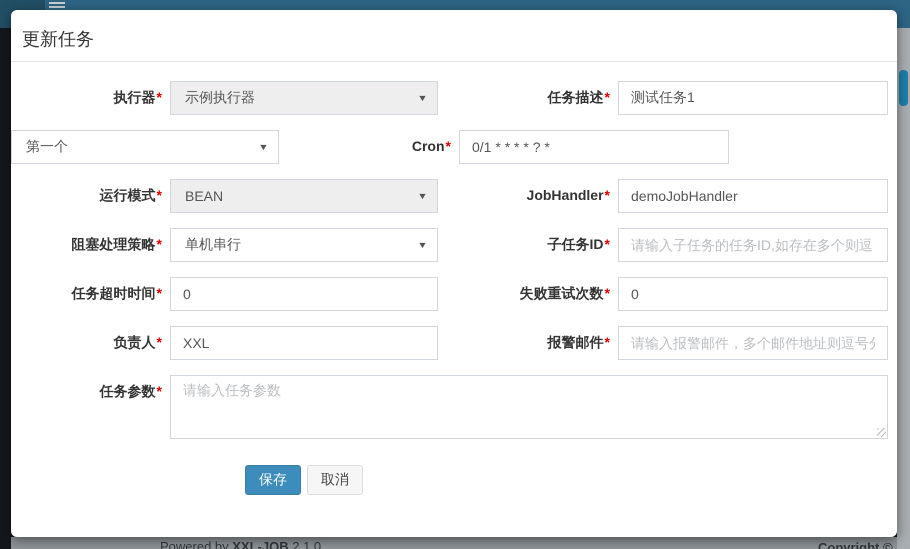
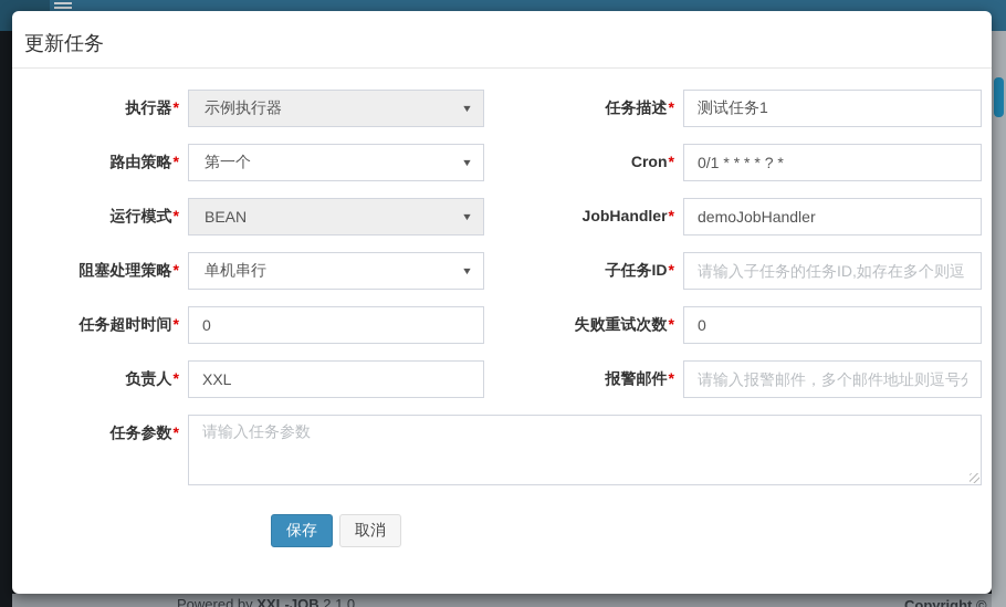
  Powered by XXL-JOB 2.1.0
  Copyright ©
  更新任务
  执行器*
  示例执行器
  ▼
  任务描述*
  测试任务1
+ 路由策略*
  第一个
  ▼
  Cron*
  0/1 * * * * ? *
  运行模式*
  BEAN
  ▼
  JobHandler*
  demoJobHandler
  阻塞处理策略*
  单机串行
  ▼
  子任务ID*
  请输入子任务的任务ID,如存在多个则逗
  任务超时时间*
  0
  失败重试次数*
  0
  负责人*
  XXL
  报警邮件*
  请输入报警邮件，多个邮件地址则逗号
  任务参数*
  请输入任务参数
  保存
  取消
